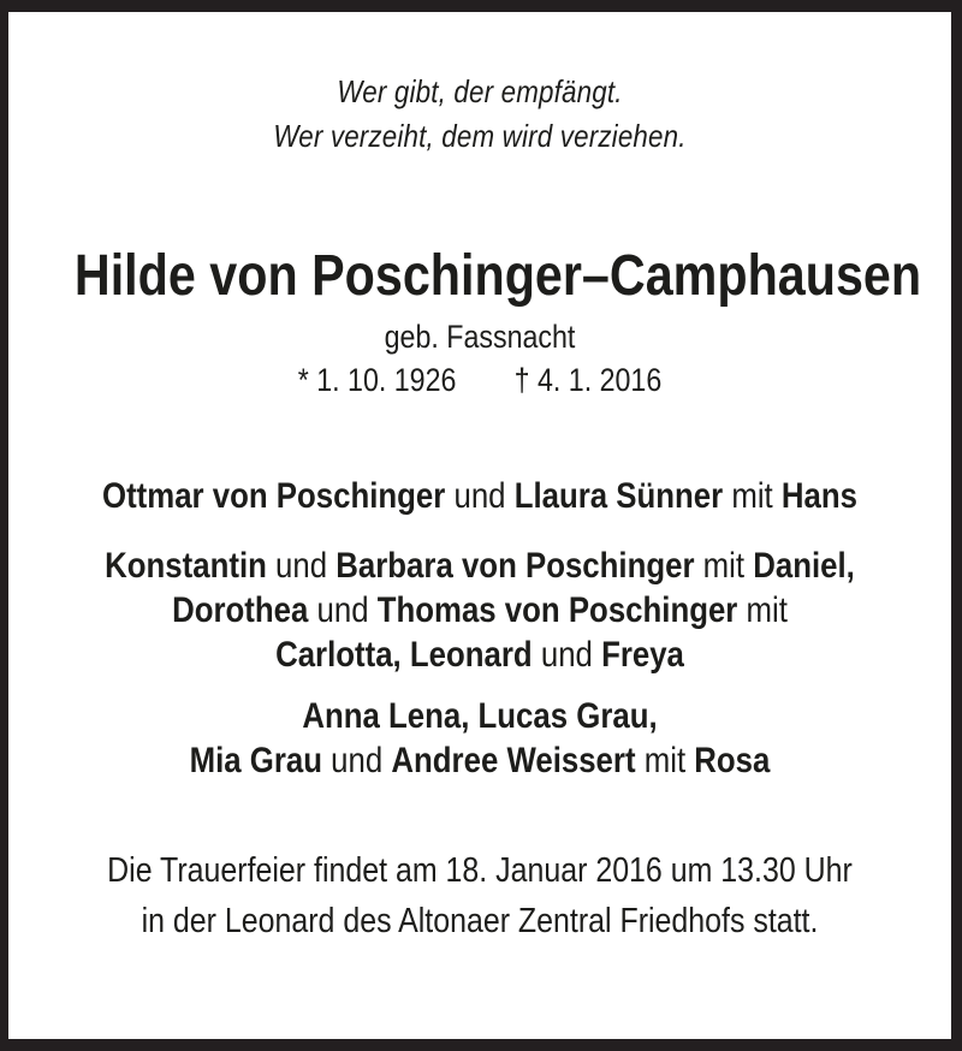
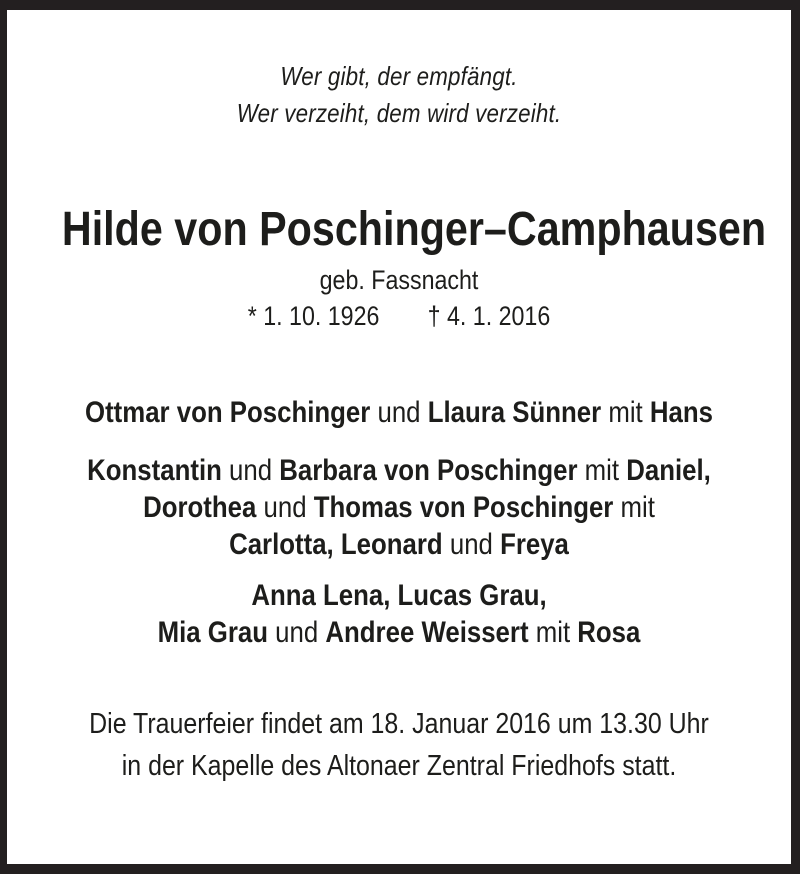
  Wer gibt, der empfängt.
- Wer verzeiht, dem wird verziehen.
+ Wer verzeiht, dem wird verzeiht.
  Hilde von Poschinger–Camphausen
  geb. Fassnacht
  * 1. 10. 1926 † 4. 1. 2016
  Ottmar von Poschinger und Llaura Sünner mit Hans
  Konstantin und Barbara von Poschinger mit Daniel,
  Dorothea und Thomas von Poschinger mit
  Carlotta, Leonard und Freya
  Anna Lena, Lucas Grau,
  Mia Grau und Andree Weissert mit Rosa
  Die Trauerfeier findet am 18. Januar 2016 um 13.30 Uhr
- in der Leonard des Altonaer Zentral Friedhofs statt.
+ in der Kapelle des Altonaer Zentral Friedhofs statt.
